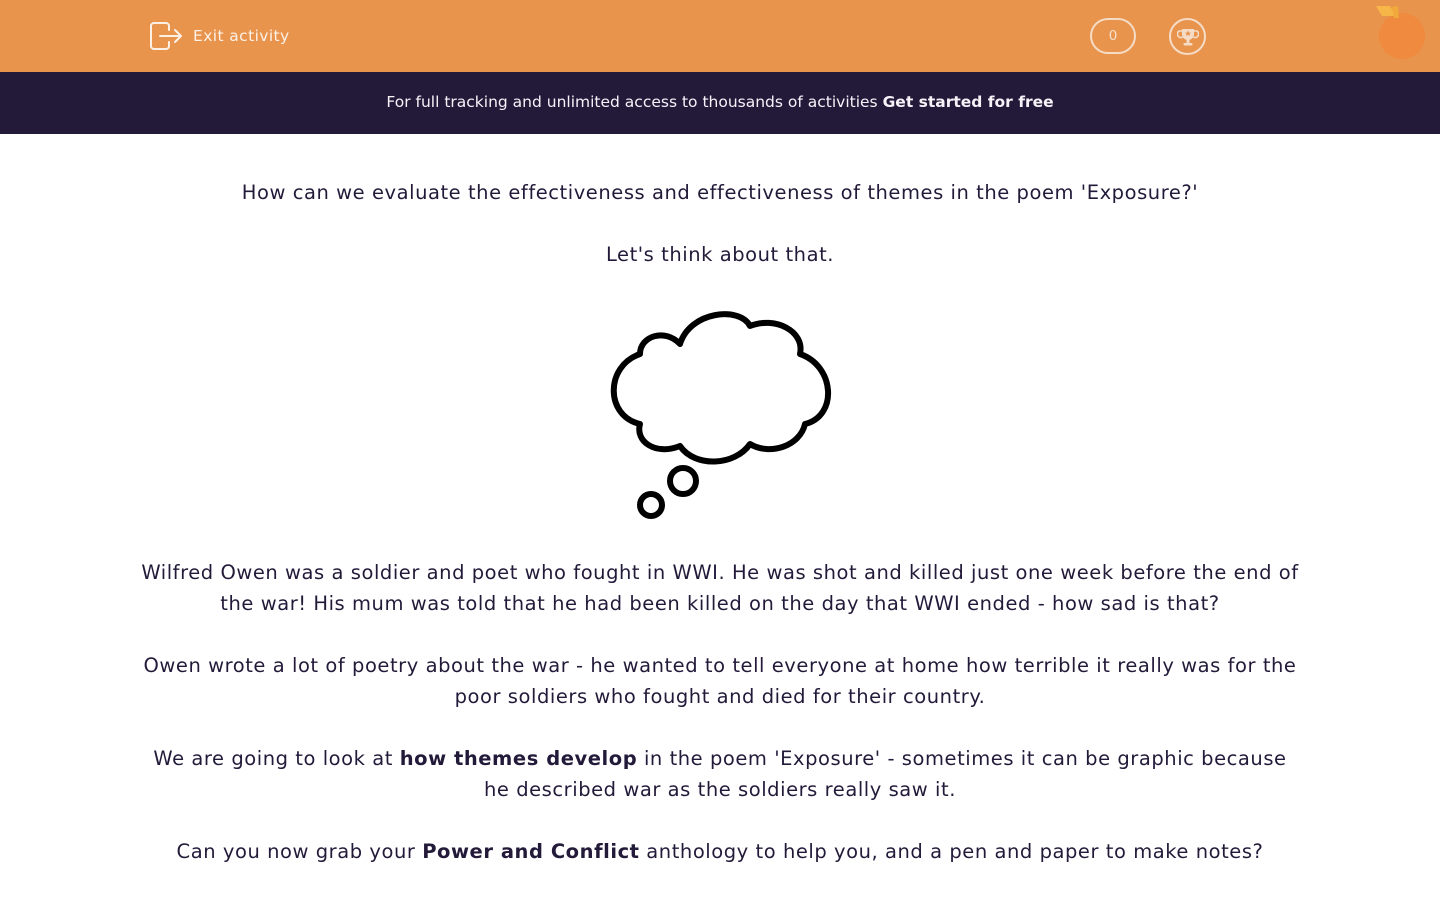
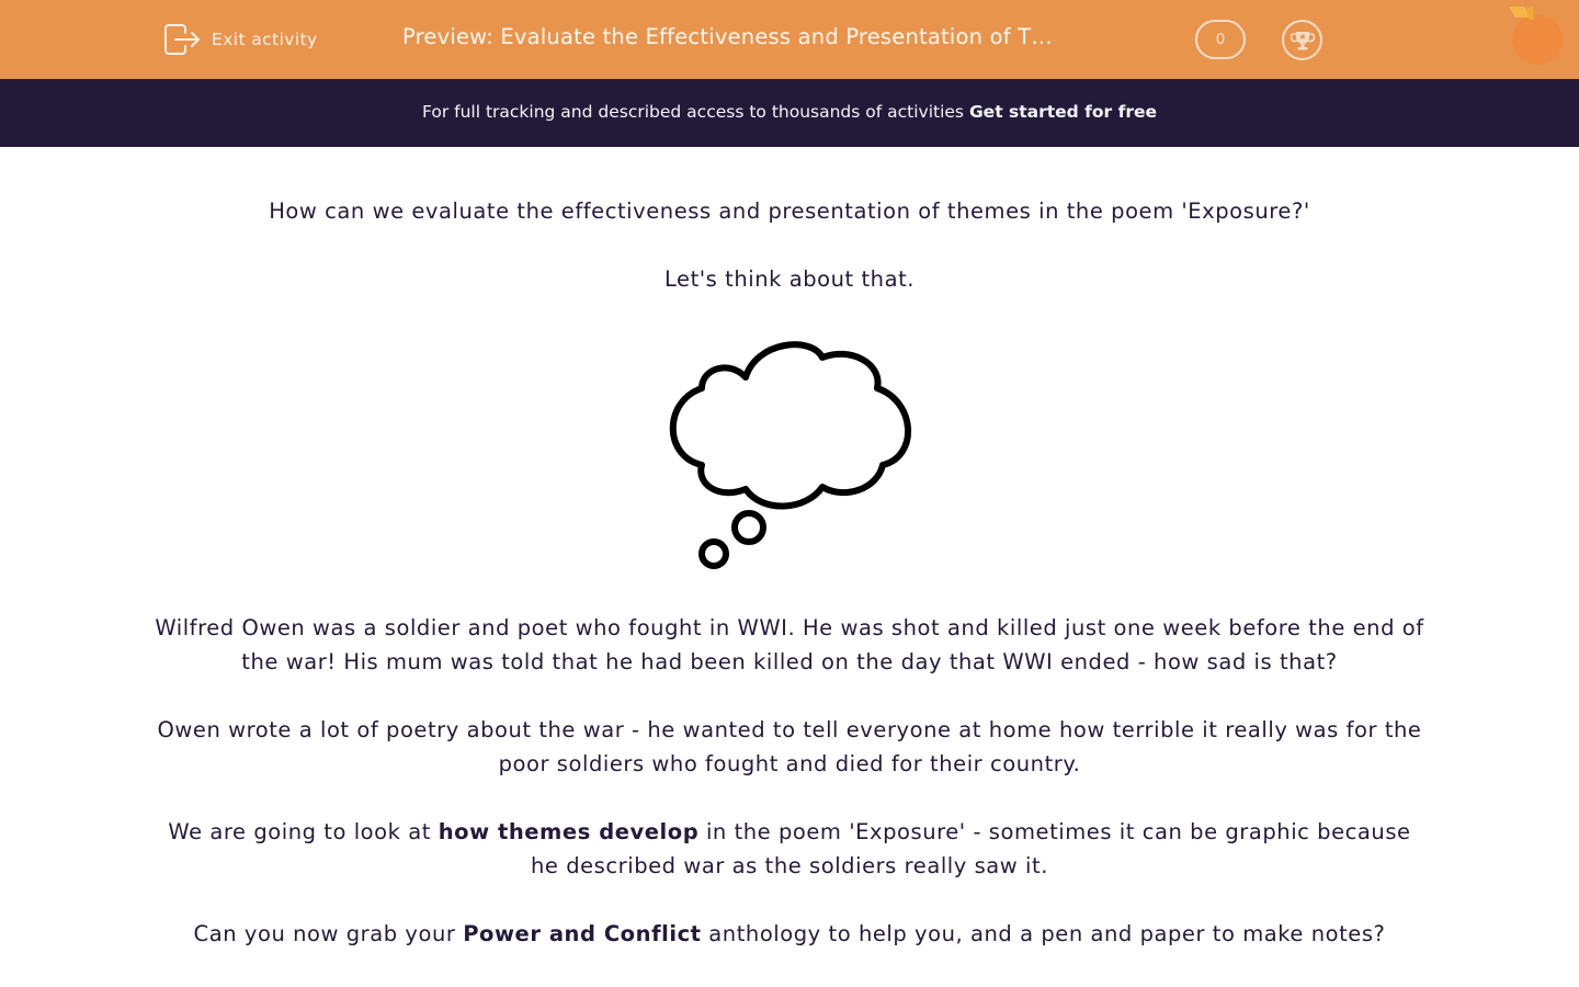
  Exit activity
+ Preview: Evaluate the Effectiveness and Presentation of T…
  0
- For full tracking and unlimited access to thousands of activities Get started for free
+ For full tracking and described access to thousands of activities Get started for free
- How can we evaluate the effectiveness and effectiveness of themes in the poem 'Exposure?'
+ How can we evaluate the effectiveness and presentation of themes in the poem 'Exposure?'
  Let's think about that.
  Wilfred Owen was a soldier and poet who fought in WWI. He was shot and killed just one week before the end of the war! His mum was told that he had been killed on the day that WWI ended - how sad is that?
  Owen wrote a lot of poetry about the war - he wanted to tell everyone at home how terrible it really was for the poor soldiers who fought and died for their country.
  We are going to look at how themes develop in the poem 'Exposure' - sometimes it can be graphic because he described war as the soldiers really saw it.
  Can you now grab your Power and Conflict anthology to help you, and a pen and paper to make notes?
